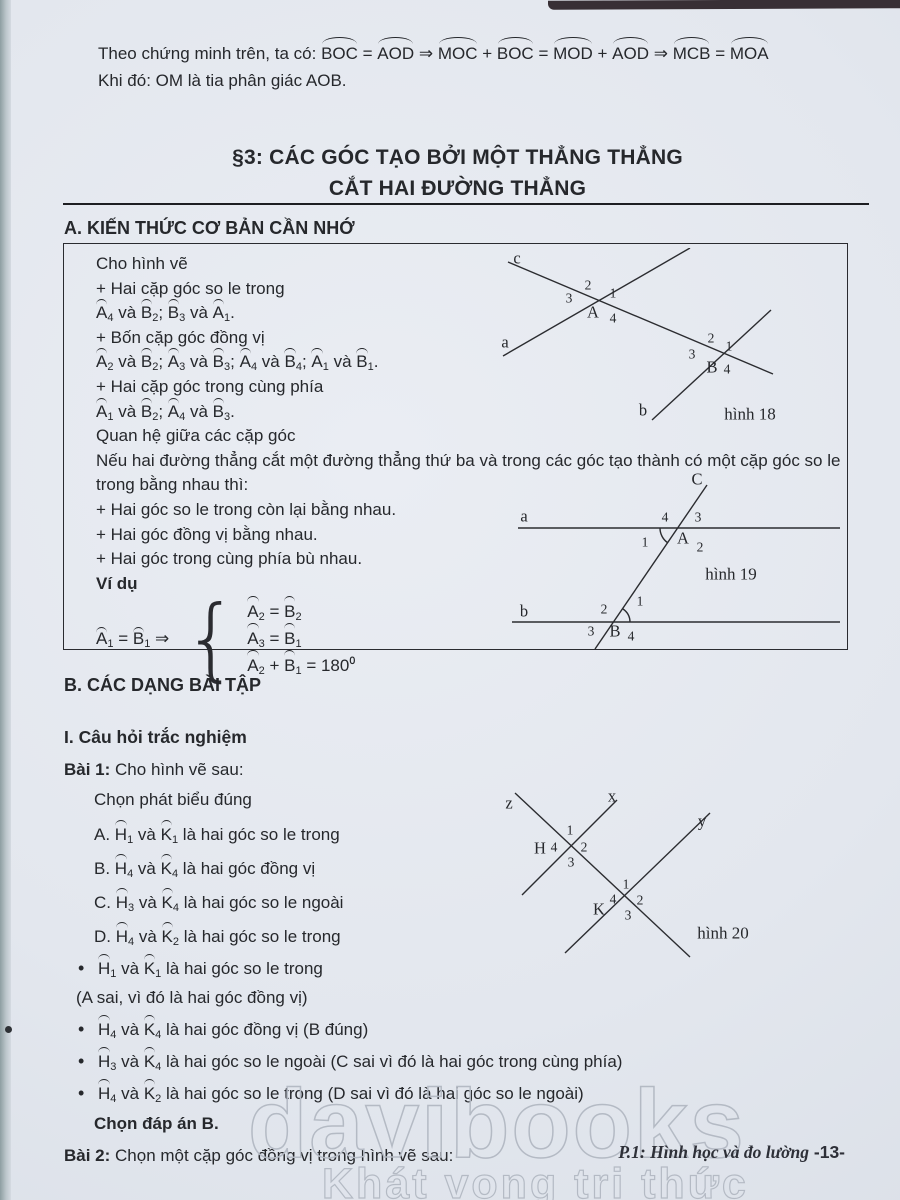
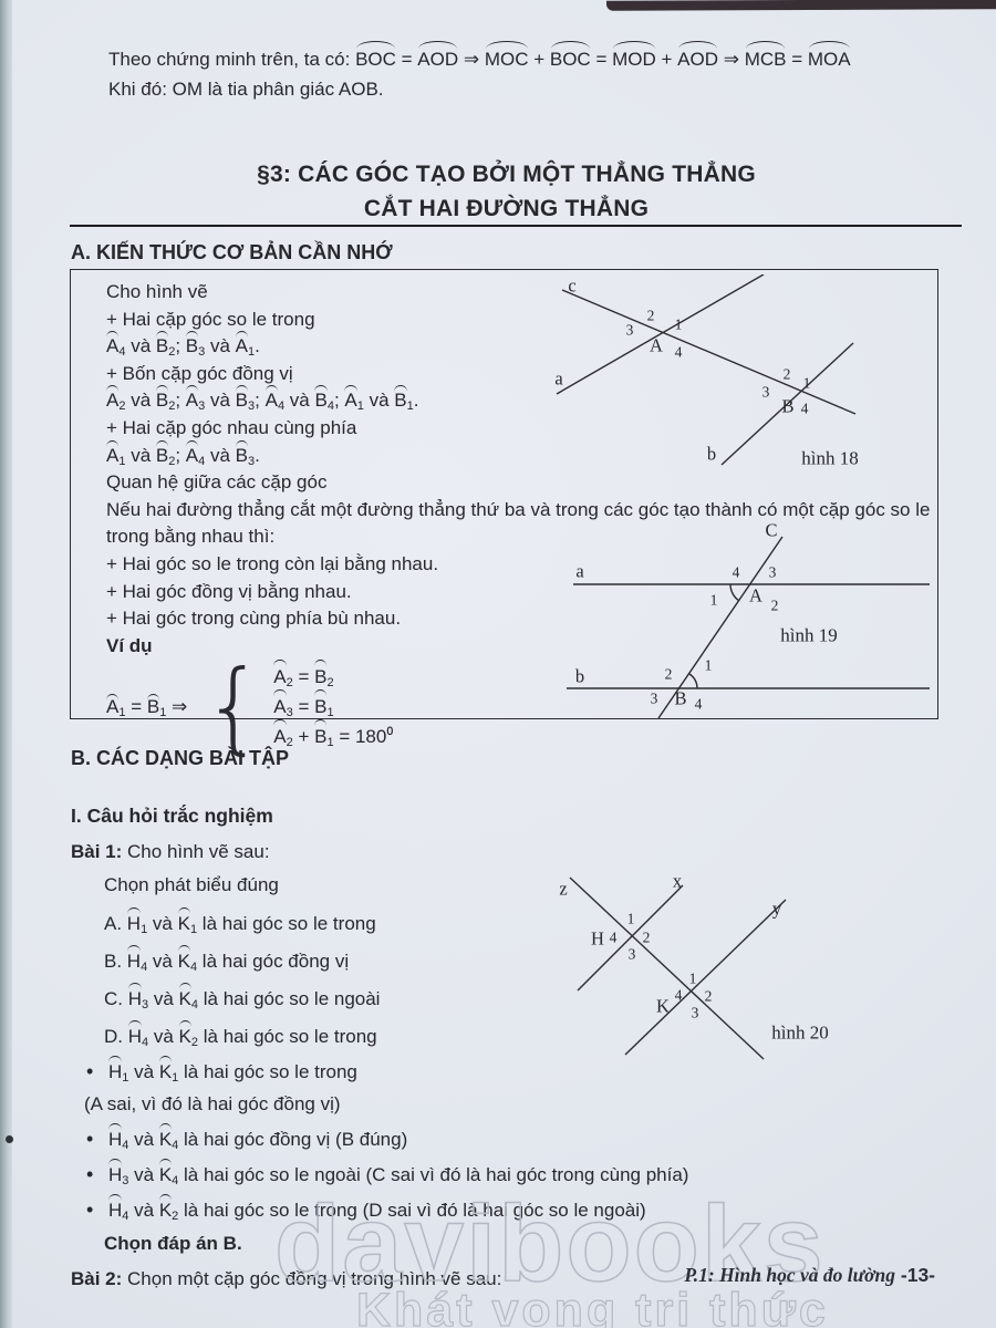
  Theo chứng minh trên, ta có: BOC = AOD ⇒ MOC + BOC = MOD + AOD ⇒ MCB = MOA
  Khi đó: OM là tia phân giác AOB.
  §3: CÁC GÓC TẠO BỞI MỘT THẲNG THẲNG
  CẮT HAI ĐƯỜNG THẲNG
  A. KIẾN THỨC CƠ BẢN CẦN NHỚ
  Cho hình vẽ
  + Hai cặp góc so le trong
  A4 và B2; B3 và A1.
  + Bốn cặp góc đồng vị
  A2 và B2; A3 và B3; A4 và B4; A1 và B1.
- + Hai cặp góc trong cùng phía
+ + Hai cặp góc nhau cùng phía
  A1 và B2; A4 và B3.
  Quan hệ giữa các cặp góc
  Nếu hai đường thẳng cắt một đường thẳng thứ ba và trong các góc tạo thành có một cặp góc so le trong bằng nhau thì:
  + Hai góc so le trong còn lại bằng nhau.
  + Hai góc đồng vị bằng nhau.
  + Hai góc trong cùng phía bù nhau.
  Ví dụ
  A1 = B1 ⇒
  {
  A2 = B2
  A3 = B1
  A2 + B1 = 180⁰
  c
  a
  b
  A
  B
  2
  1
  3
  4
  2
  1
  3
  4
  hình 18
  C
  a
  b
  A
  B
  4
  3
  1
  2
  2
  1
  3
  4
  hình 19
  z
  x
  y
  H
  K
  1
  2
  3
  4
  1
  2
  3
  4
  hình 20
  B. CÁC DẠNG BÀI TẬP
  I. Câu hỏi trắc nghiệm
  Bài 1: Cho hình vẽ sau:
  Chọn phát biểu đúng
  A. H1 và K1 là hai góc so le trong
  B. H4 và K4 là hai góc đồng vị
  C. H3 và K4 là hai góc so le ngoài
  D. H4 và K2 là hai góc so le trong
  H1 và K1 là hai góc so le trong
  (A sai, vì đó là hai góc đồng vị)
  H4 và K4 là hai góc đồng vị (B đúng)
  H3 và K4 là hai góc so le ngoài (C sai vì đó là hai góc trong cùng phía)
  H4 và K2 là hai góc so le trong (D sai vì đó là hai góc so le ngoài)
  Chọn đáp án B.
  Bài 2: Chọn một cặp góc đồng vị trong hình vẽ sau:
  davibooks
  Khát vọng tri thức
  P.1: Hình học và đo lường -13-
